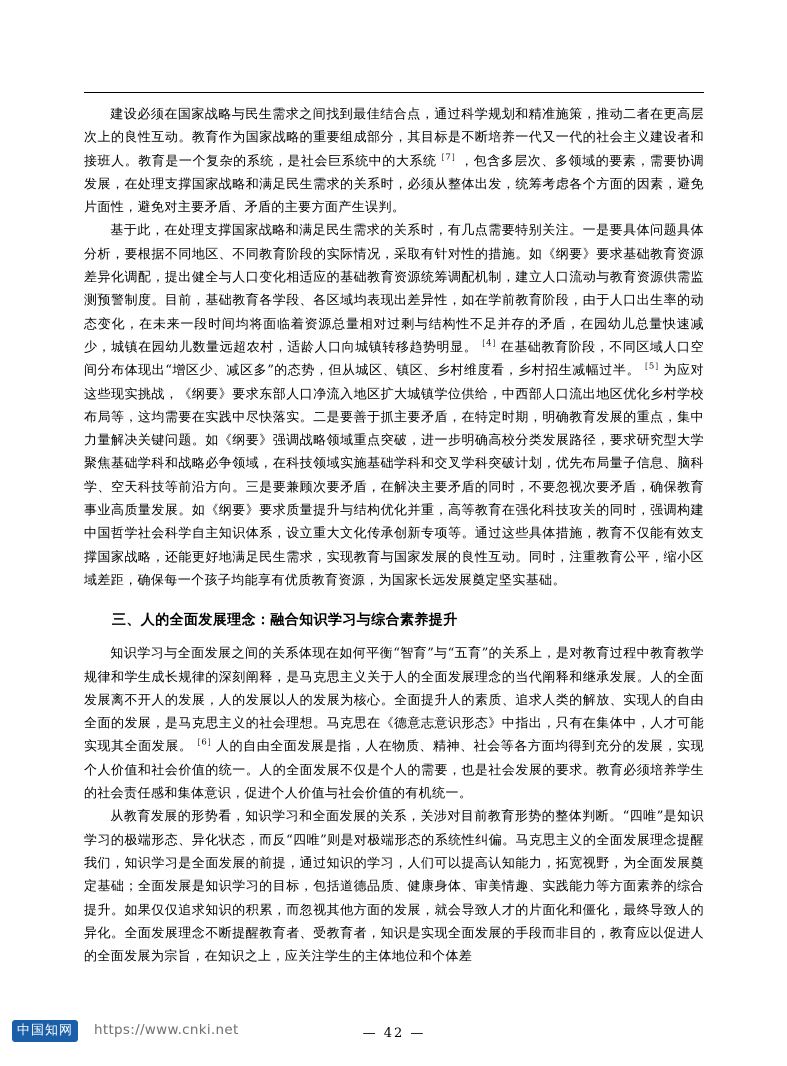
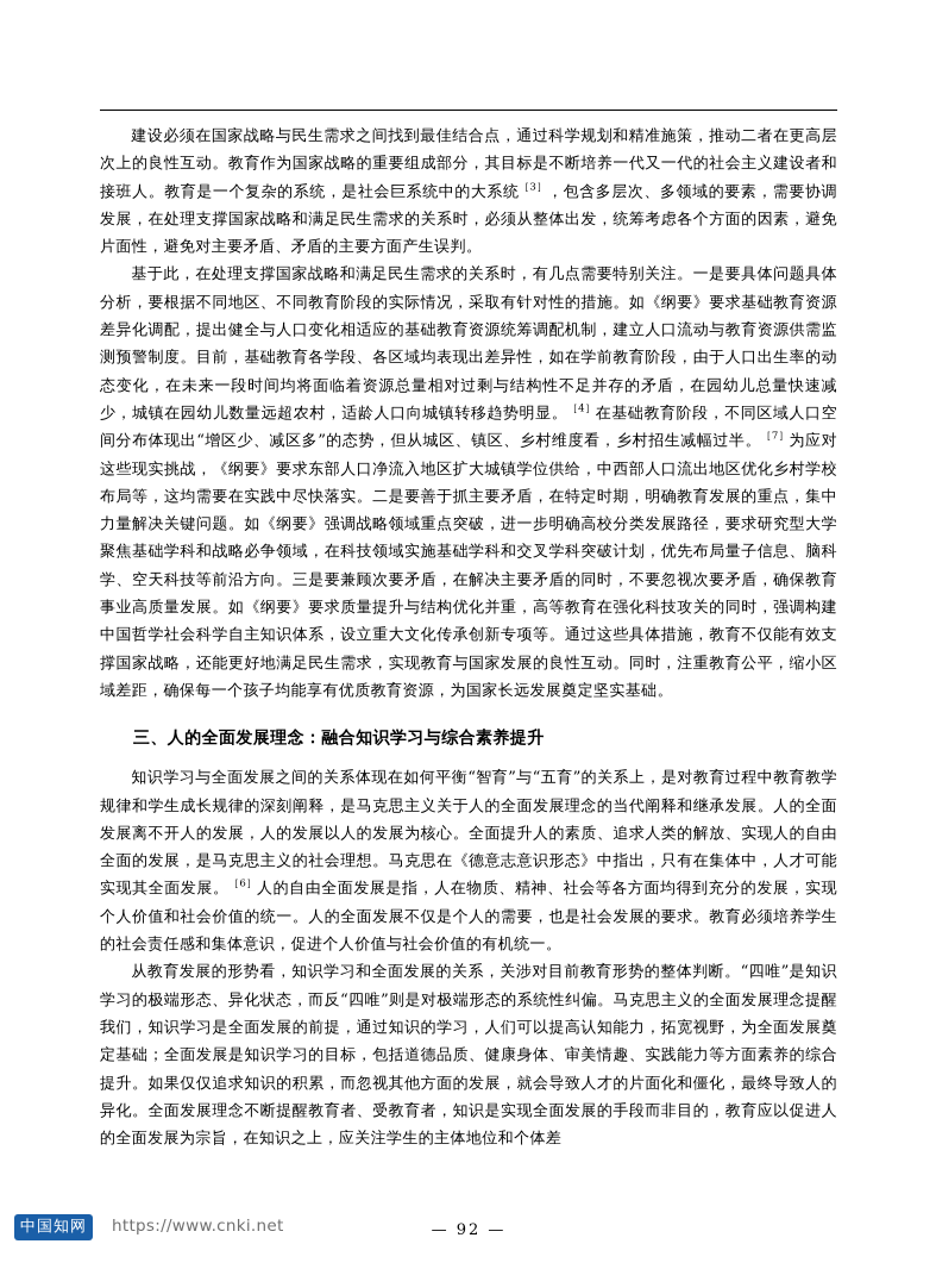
- 建设必须在国家战略与民生需求之间找到最佳结合点，通过科学规划和精准施策，推动二者在更高层次上的良性互动。教育作为国家战略的重要组成部分，其目标是不断培养一代又一代的社会主义建设者和接班人。教育是一个复杂的系统，是社会巨系统中的大系统［7］，包含多层次、多领域的要素，需要协调发展，在处理支撑国家战略和满足民生需求的关系时，必须从整体出发，统筹考虑各个方面的因素，避免片面性，避免对主要矛盾、矛盾的主要方面产生误判。
+ 建设必须在国家战略与民生需求之间找到最佳结合点，通过科学规划和精准施策，推动二者在更高层次上的良性互动。教育作为国家战略的重要组成部分，其目标是不断培养一代又一代的社会主义建设者和接班人。教育是一个复杂的系统，是社会巨系统中的大系统［3］，包含多层次、多领域的要素，需要协调发展，在处理支撑国家战略和满足民生需求的关系时，必须从整体出发，统筹考虑各个方面的因素，避免片面性，避免对主要矛盾、矛盾的主要方面产生误判。
- 基于此，在处理支撑国家战略和满足民生需求的关系时，有几点需要特别关注。一是要具体问题具体分析，要根据不同地区、不同教育阶段的实际情况，采取有针对性的措施。如《纲要》要求基础教育资源差异化调配，提出健全与人口变化相适应的基础教育资源统筹调配机制，建立人口流动与教育资源供需监测预警制度。目前，基础教育各学段、各区域均表现出差异性，如在学前教育阶段，由于人口出生率的动态变化，在未来一段时间均将面临着资源总量相对过剩与结构性不足并存的矛盾，在园幼儿总量快速减少，城镇在园幼儿数量远超农村，适龄人口向城镇转移趋势明显。［4］在基础教育阶段，不同区域人口空间分布体现出“增区少、减区多”的态势，但从城区、镇区、乡村维度看，乡村招生减幅过半。［5］为应对这些现实挑战，《纲要》要求东部人口净流入地区扩大城镇学位供给，中西部人口流出地区优化乡村学校布局等，这均需要在实践中尽快落实。二是要善于抓主要矛盾，在特定时期，明确教育发展的重点，集中力量解决关键问题。如《纲要》强调战略领域重点突破，进一步明确高校分类发展路径，要求研究型大学聚焦基础学科和战略必争领域，在科技领域实施基础学科和交叉学科突破计划，优先布局量子信息、脑科学、空天科技等前沿方向。三是要兼顾次要矛盾，在解决主要矛盾的同时，不要忽视次要矛盾，确保教育事业高质量发展。如《纲要》要求质量提升与结构优化并重，高等教育在强化科技攻关的同时，强调构建中国哲学社会科学自主知识体系，设立重大文化传承创新专项等。通过这些具体措施，教育不仅能有效支撑国家战略，还能更好地满足民生需求，实现教育与国家发展的良性互动。同时，注重教育公平，缩小区域差距，确保每一个孩子均能享有优质教育资源，为国家长远发展奠定坚实基础。
+ 基于此，在处理支撑国家战略和满足民生需求的关系时，有几点需要特别关注。一是要具体问题具体分析，要根据不同地区、不同教育阶段的实际情况，采取有针对性的措施。如《纲要》要求基础教育资源差异化调配，提出健全与人口变化相适应的基础教育资源统筹调配机制，建立人口流动与教育资源供需监测预警制度。目前，基础教育各学段、各区域均表现出差异性，如在学前教育阶段，由于人口出生率的动态变化，在未来一段时间均将面临着资源总量相对过剩与结构性不足并存的矛盾，在园幼儿总量快速减少，城镇在园幼儿数量远超农村，适龄人口向城镇转移趋势明显。［4］在基础教育阶段，不同区域人口空间分布体现出“增区少、减区多”的态势，但从城区、镇区、乡村维度看，乡村招生减幅过半。［7］为应对这些现实挑战，《纲要》要求东部人口净流入地区扩大城镇学位供给，中西部人口流出地区优化乡村学校布局等，这均需要在实践中尽快落实。二是要善于抓主要矛盾，在特定时期，明确教育发展的重点，集中力量解决关键问题。如《纲要》强调战略领域重点突破，进一步明确高校分类发展路径，要求研究型大学聚焦基础学科和战略必争领域，在科技领域实施基础学科和交叉学科突破计划，优先布局量子信息、脑科学、空天科技等前沿方向。三是要兼顾次要矛盾，在解决主要矛盾的同时，不要忽视次要矛盾，确保教育事业高质量发展。如《纲要》要求质量提升与结构优化并重，高等教育在强化科技攻关的同时，强调构建中国哲学社会科学自主知识体系，设立重大文化传承创新专项等。通过这些具体措施，教育不仅能有效支撑国家战略，还能更好地满足民生需求，实现教育与国家发展的良性互动。同时，注重教育公平，缩小区域差距，确保每一个孩子均能享有优质教育资源，为国家长远发展奠定坚实基础。
  三、人的全面发展理念：融合知识学习与综合素养提升
  知识学习与全面发展之间的关系体现在如何平衡“智育”与“五育”的关系上，是对教育过程中教育教学规律和学生成长规律的深刻阐释，是马克思主义关于人的全面发展理念的当代阐释和继承发展。人的全面发展离不开人的发展，人的发展以人的发展为核心。全面提升人的素质、追求人类的解放、实现人的自由全面的发展，是马克思主义的社会理想。马克思在《德意志意识形态》中指出，只有在集体中，人才可能实现其全面发展。［6］人的自由全面发展是指，人在物质、精神、社会等各方面均得到充分的发展，实现个人价值和社会价值的统一。人的全面发展不仅是个人的需要，也是社会发展的要求。教育必须培养学生的社会责任感和集体意识，促进个人价值与社会价值的有机统一。
  从教育发展的形势看，知识学习和全面发展的关系，关涉对目前教育形势的整体判断。“四唯”是知识学习的极端形态、异化状态，而反“四唯”则是对极端形态的系统性纠偏。马克思主义的全面发展理念提醒我们，知识学习是全面发展的前提，通过知识的学习，人们可以提高认知能力，拓宽视野，为全面发展奠定基础；全面发展是知识学习的目标，包括道德品质、健康身体、审美情趣、实践能力等方面素养的综合提升。如果仅仅追求知识的积累，而忽视其他方面的发展，就会导致人才的片面化和僵化，最终导致人的异化。全面发展理念不断提醒教育者、受教育者，知识是实现全面发展的手段而非目的，教育应以促进人的全面发展为宗旨，在知识之上，应关注学生的主体地位和个体差
- — 42 —
+ — 92 —
  中国知网
  https://www.cnki.net
